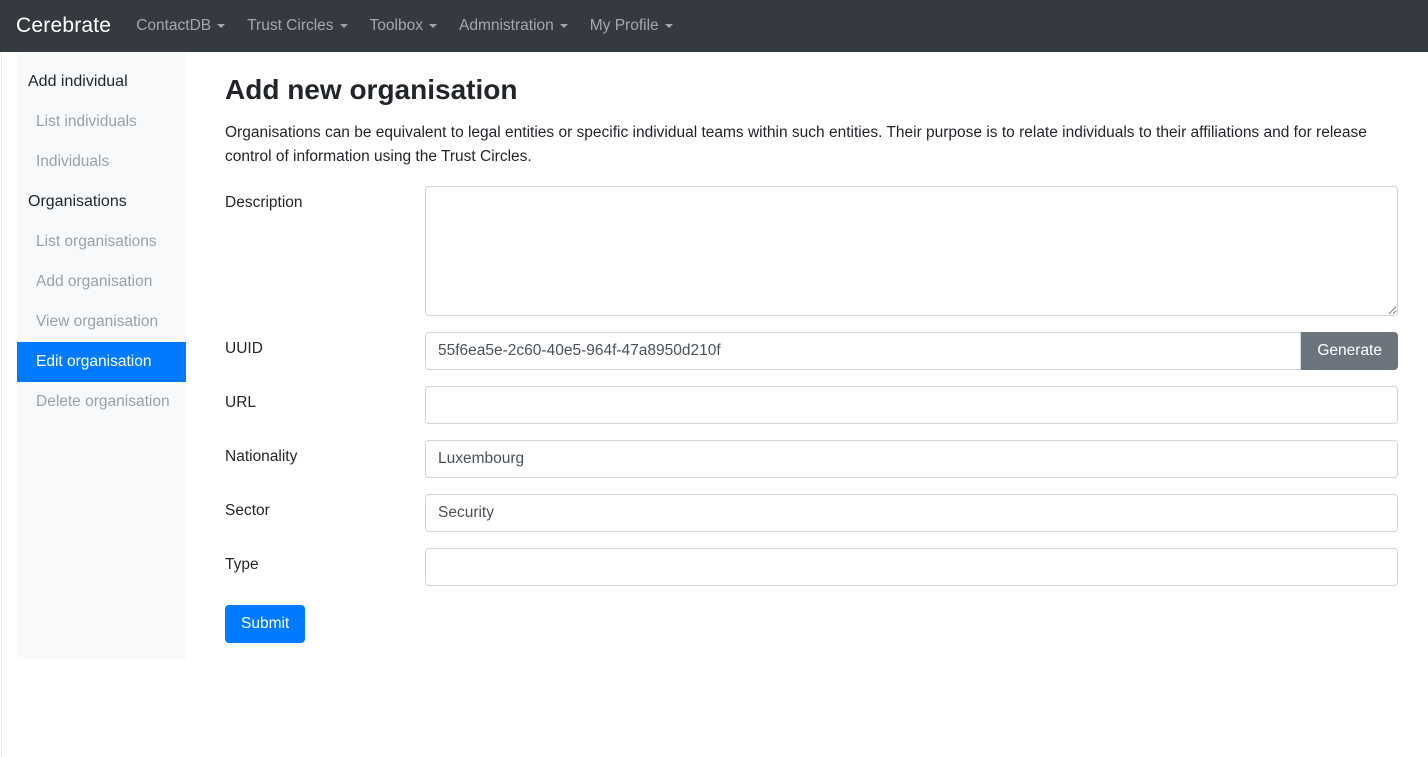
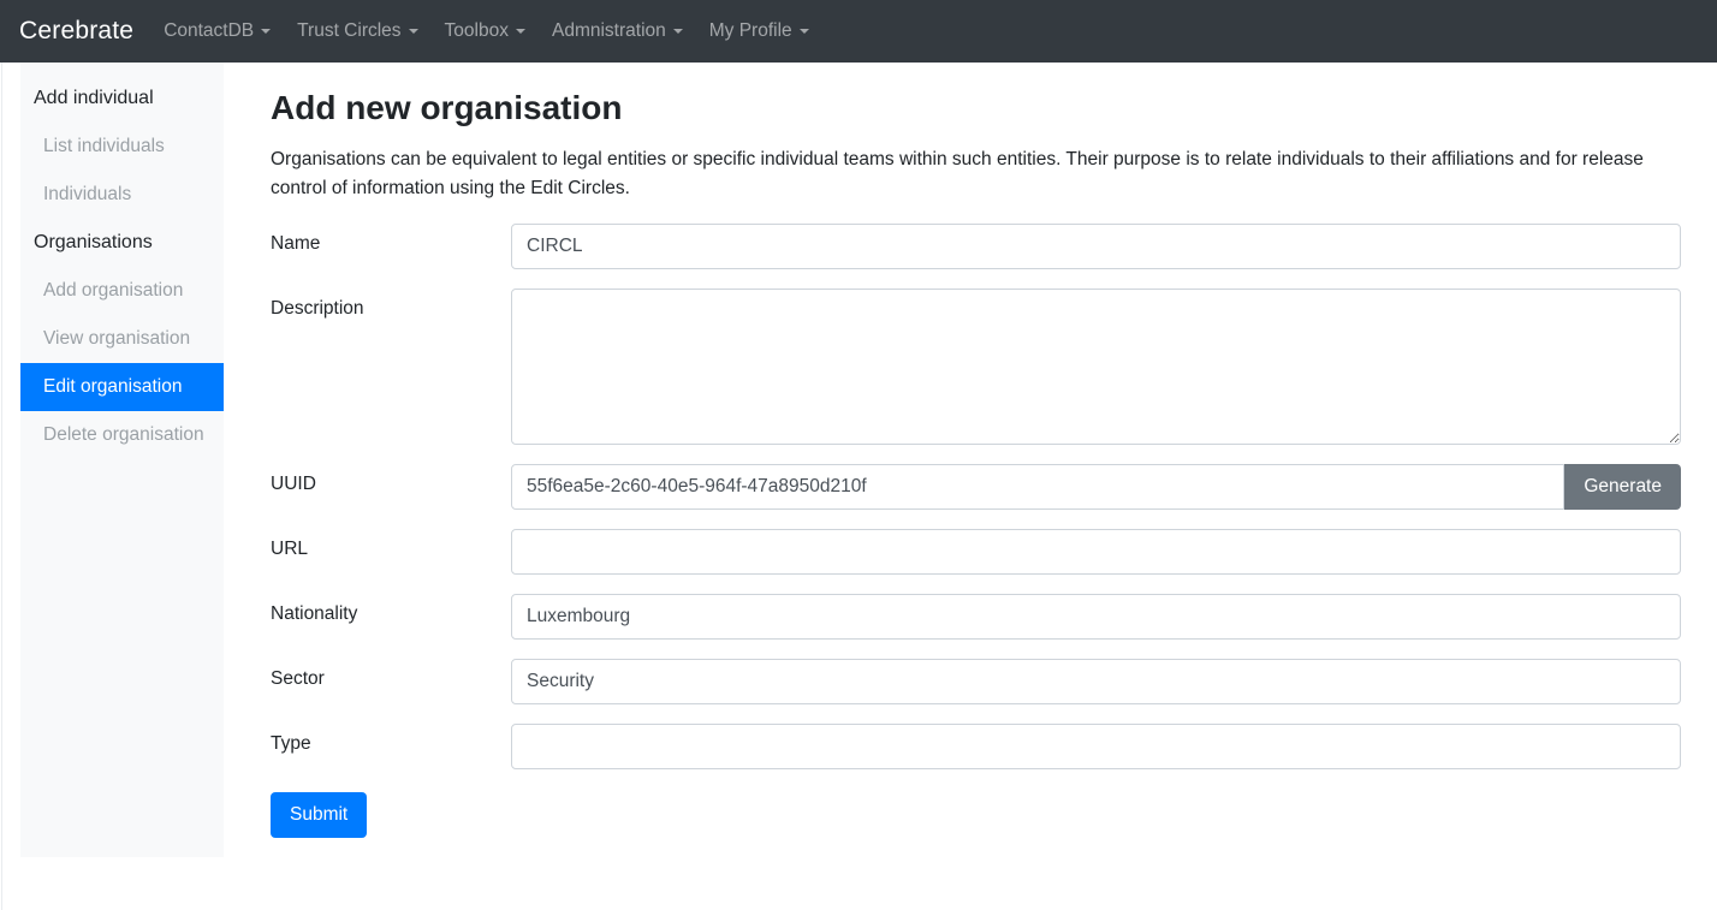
  Cerebrate
  ContactDB
  Trust Circles
  Toolbox
  Admnistration
  My Profile
  Add individual
  List individuals
  Individuals
  Organisations
- List organisations
  Add organisation
  View organisation
  Edit organisation
  Delete organisation
  Add new organisation
- Organisations can be equivalent to legal entities or specific individual teams within such entities. Their purpose is to relate individuals to their affiliations and for release control of information using the Trust Circles.
+ Organisations can be equivalent to legal entities or specific individual teams within such entities. Their purpose is to relate individuals to their affiliations and for release control of information using the Edit Circles.
+ Name
+ CIRCL
  Description
  UUID
  55f6ea5e-2c60-40e5-964f-47a8950d210f
  Generate
  URL
  Nationality
  Luxembourg
  Sector
  Security
  Type
  Submit
